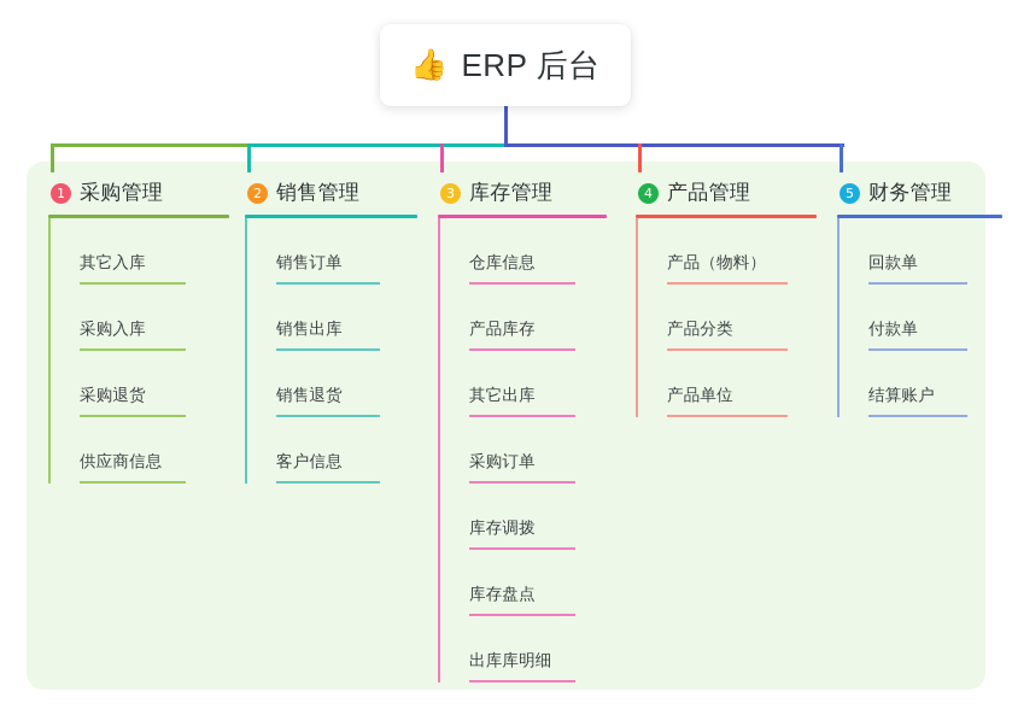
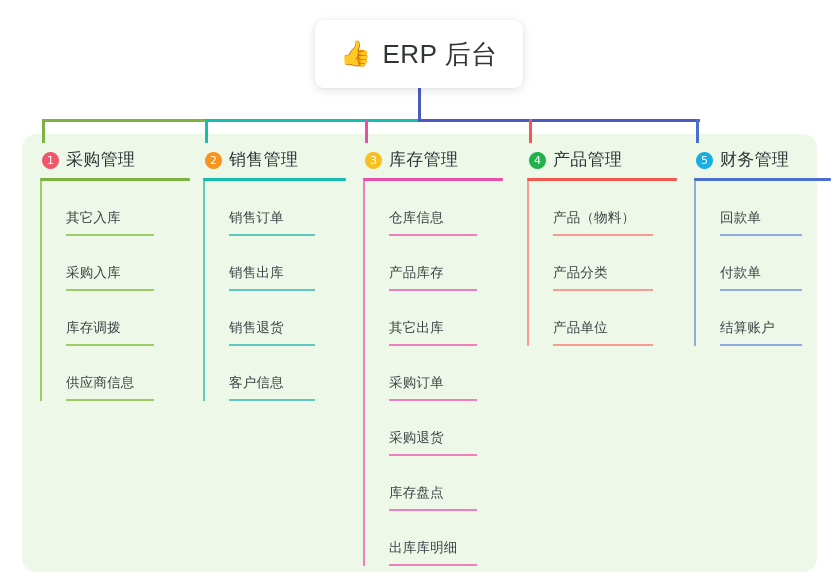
  👍
  ERP 后台
  1
  采购管理
  其它入库
  采购入库
- 采购退货
+ 库存调拨
  供应商信息
  2
  销售管理
  销售订单
  销售出库
  销售退货
  客户信息
  3
  库存管理
  仓库信息
  产品库存
  其它出库
  采购订单
- 库存调拨
+ 采购退货
  库存盘点
  出库库明细
  4
  产品管理
  产品（物料）
  产品分类
  产品单位
  5
  财务管理
  回款单
  付款单
  结算账户
